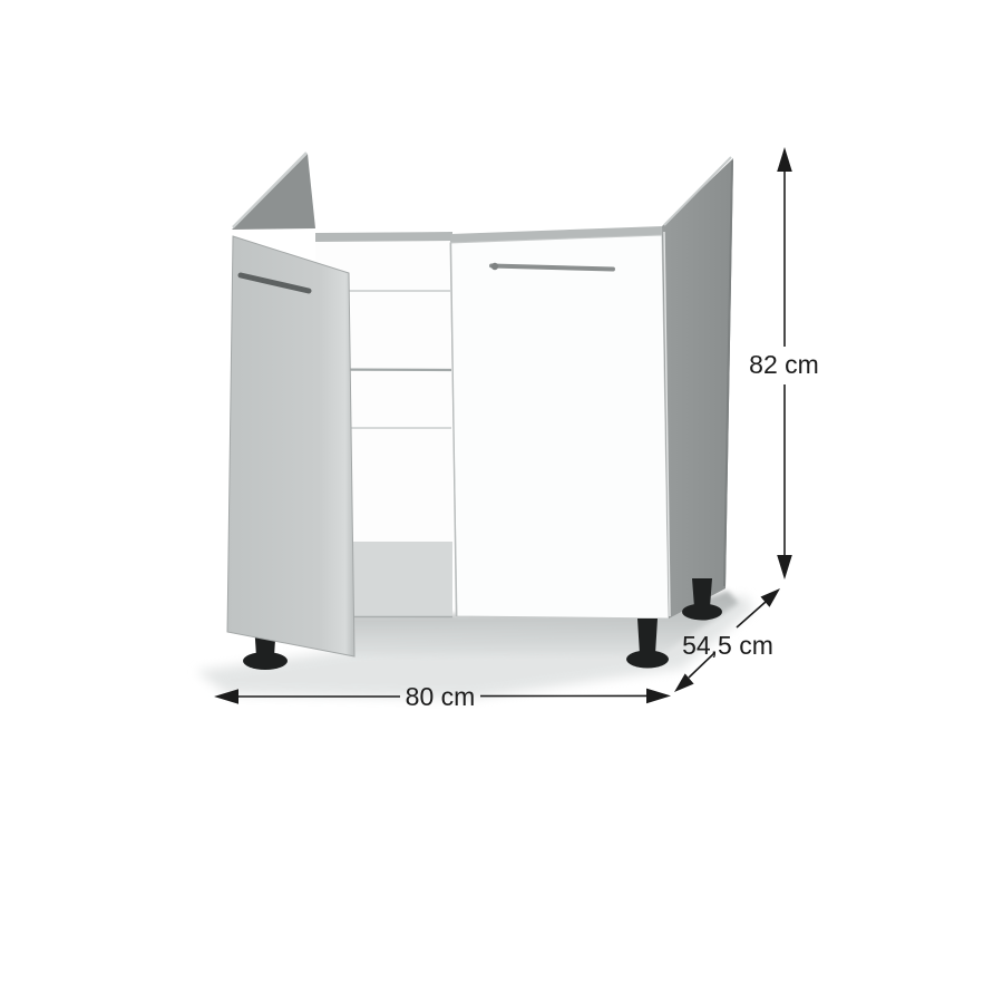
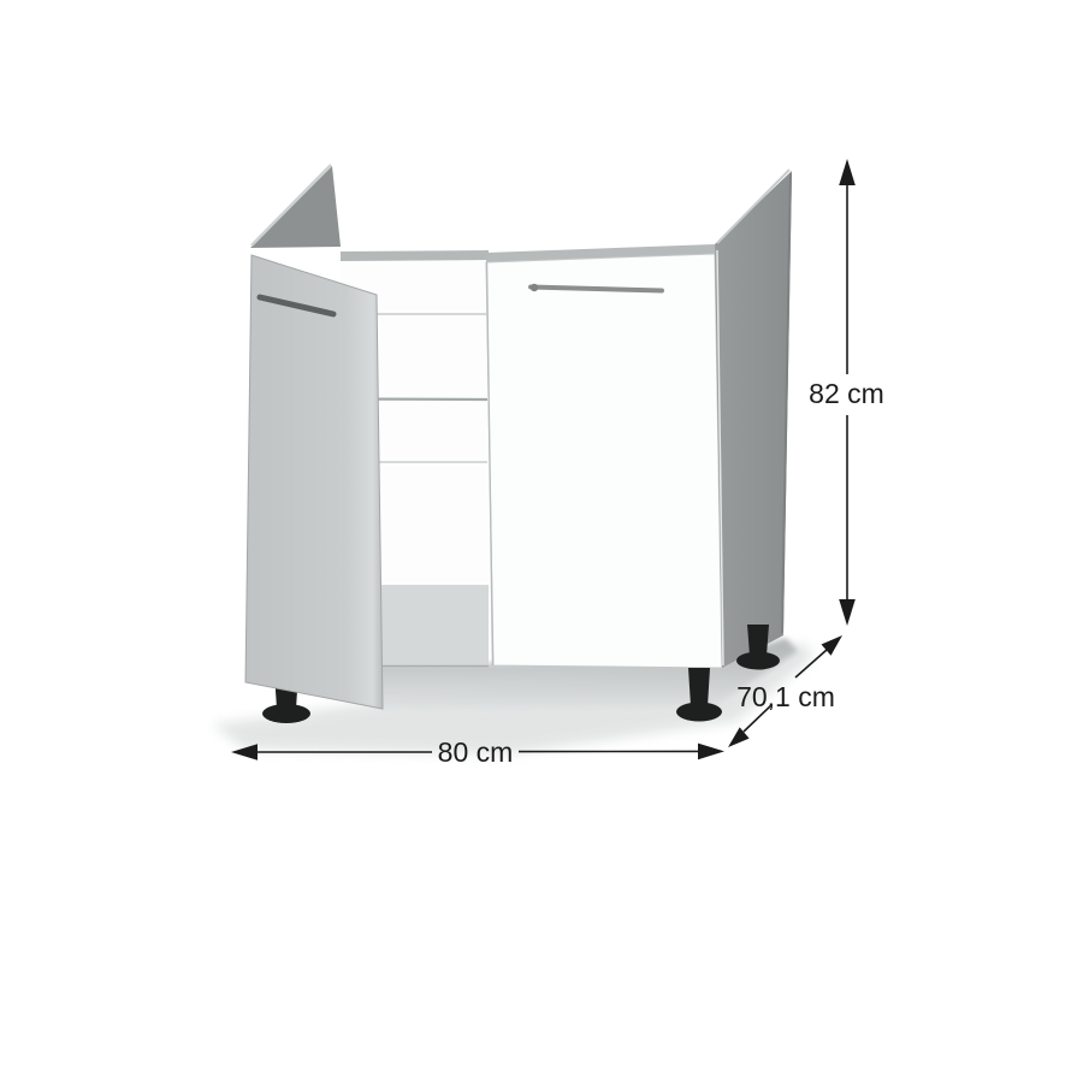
  82 cm
- 54,5 cm
+ 70,1 cm
  80 cm
